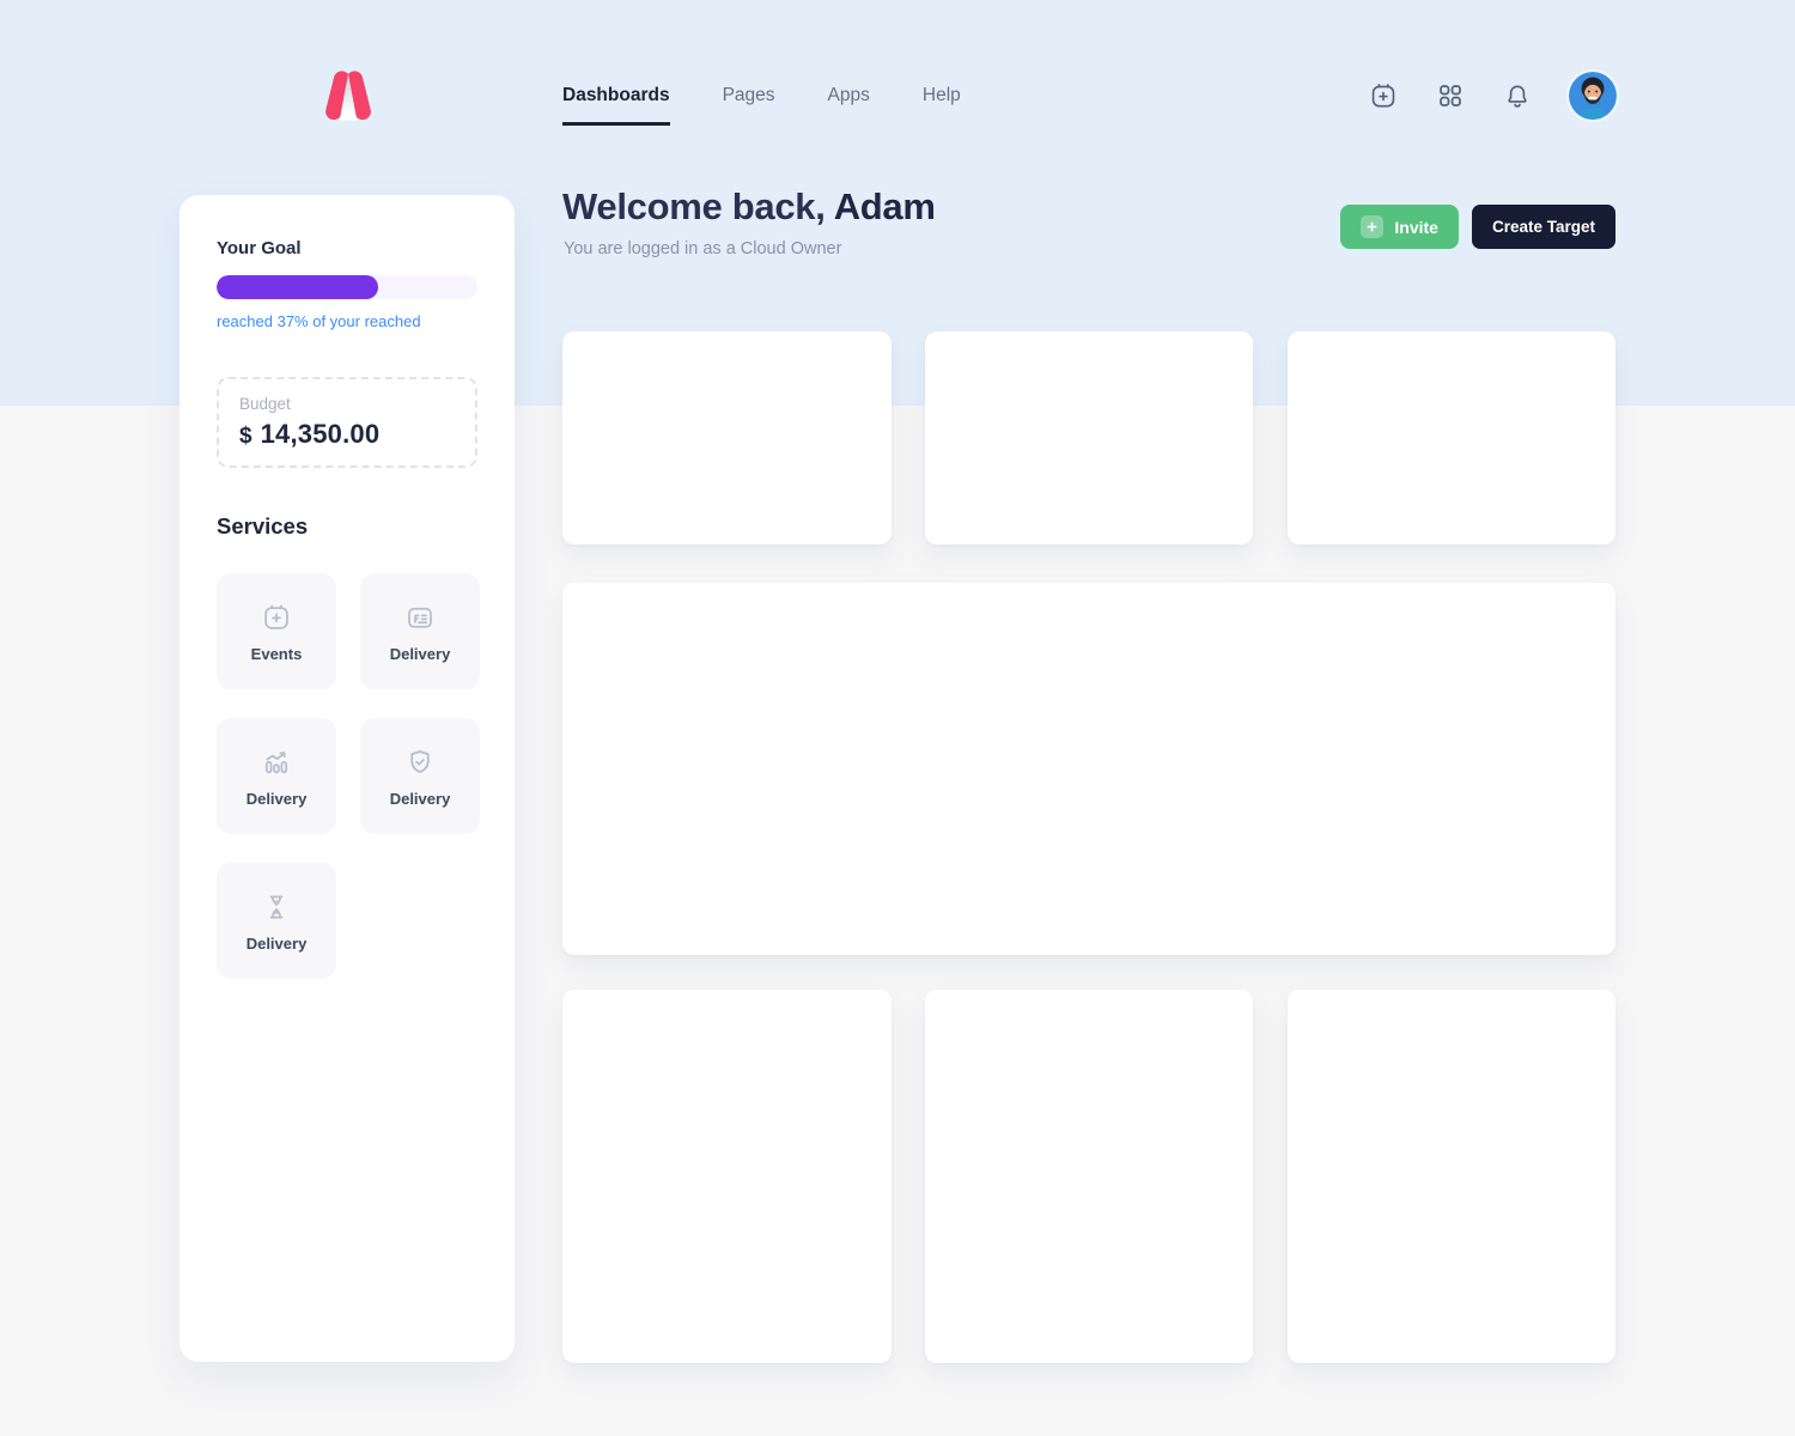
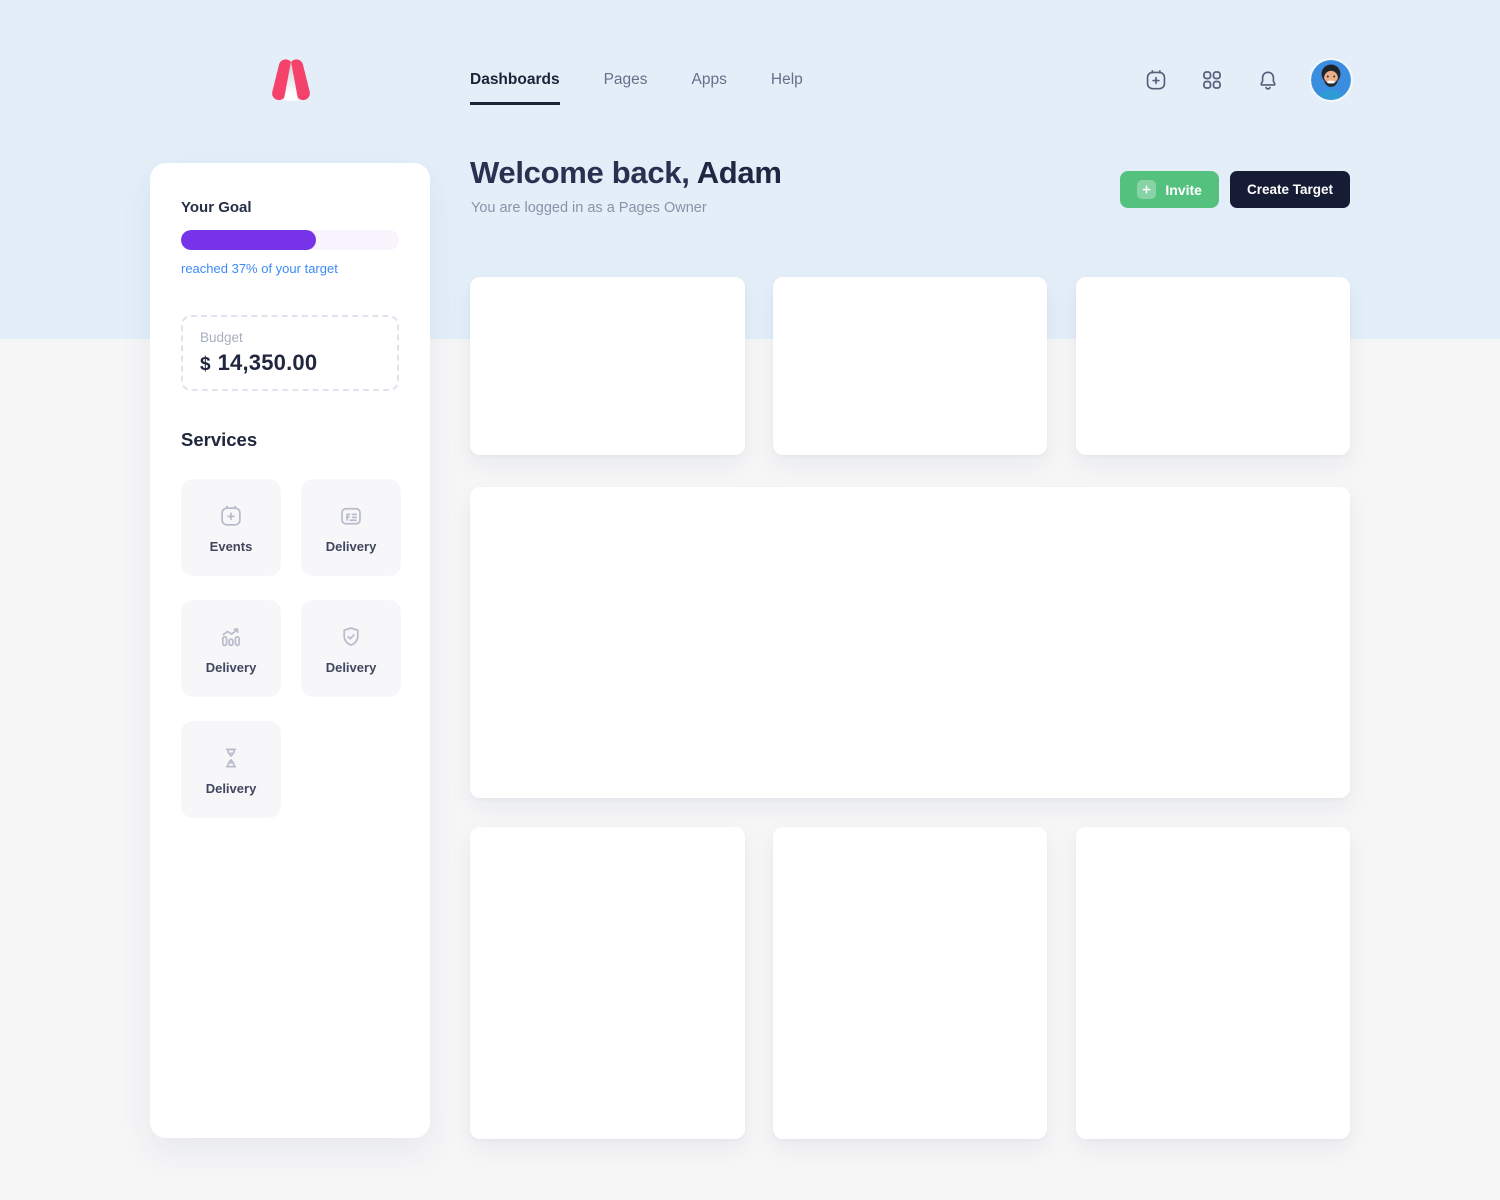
  Dashboards
  Pages
  Apps
  Help
  Your Goal
- reached 37% of your reached
+ reached 37% of your target
  Budget
  $
  14,350.00
  Services
  Events
  Delivery
  Delivery
  Delivery
  Delivery
  Welcome back, Adam
- You are logged in as a Cloud Owner
+ You are logged in as a Pages Owner
  Invite
  Create Target
